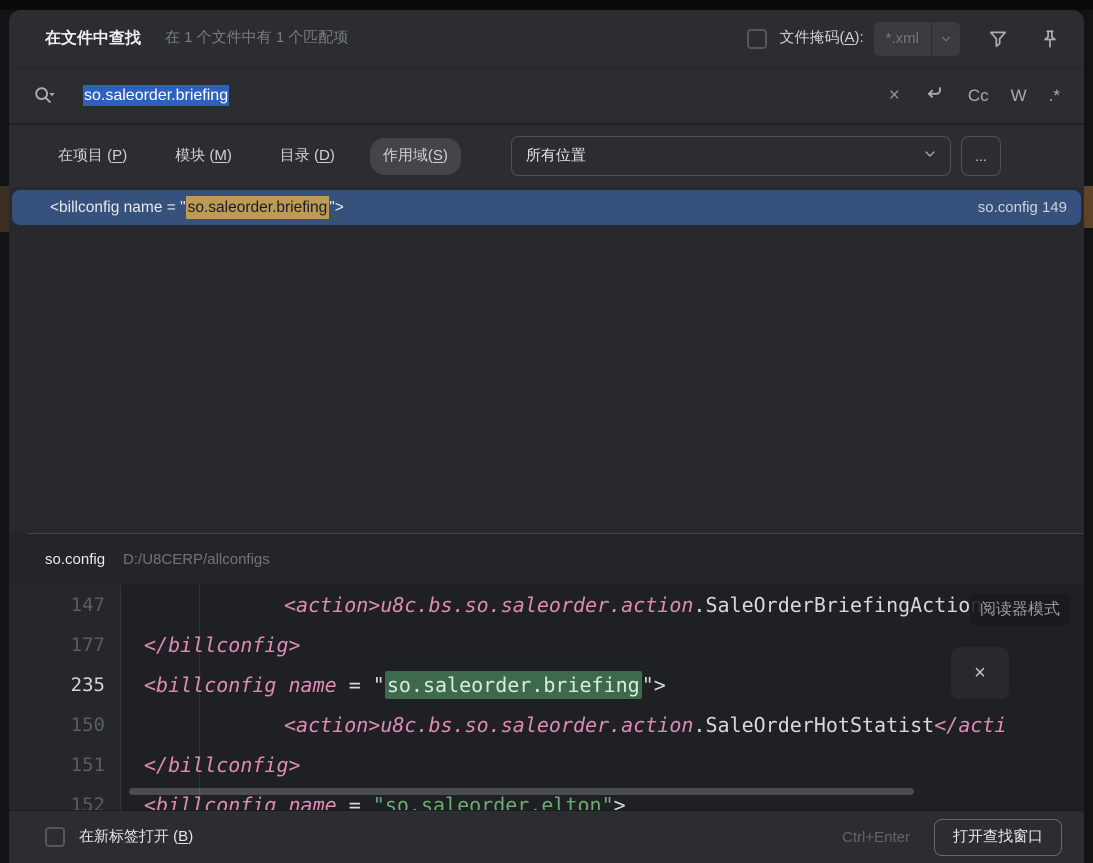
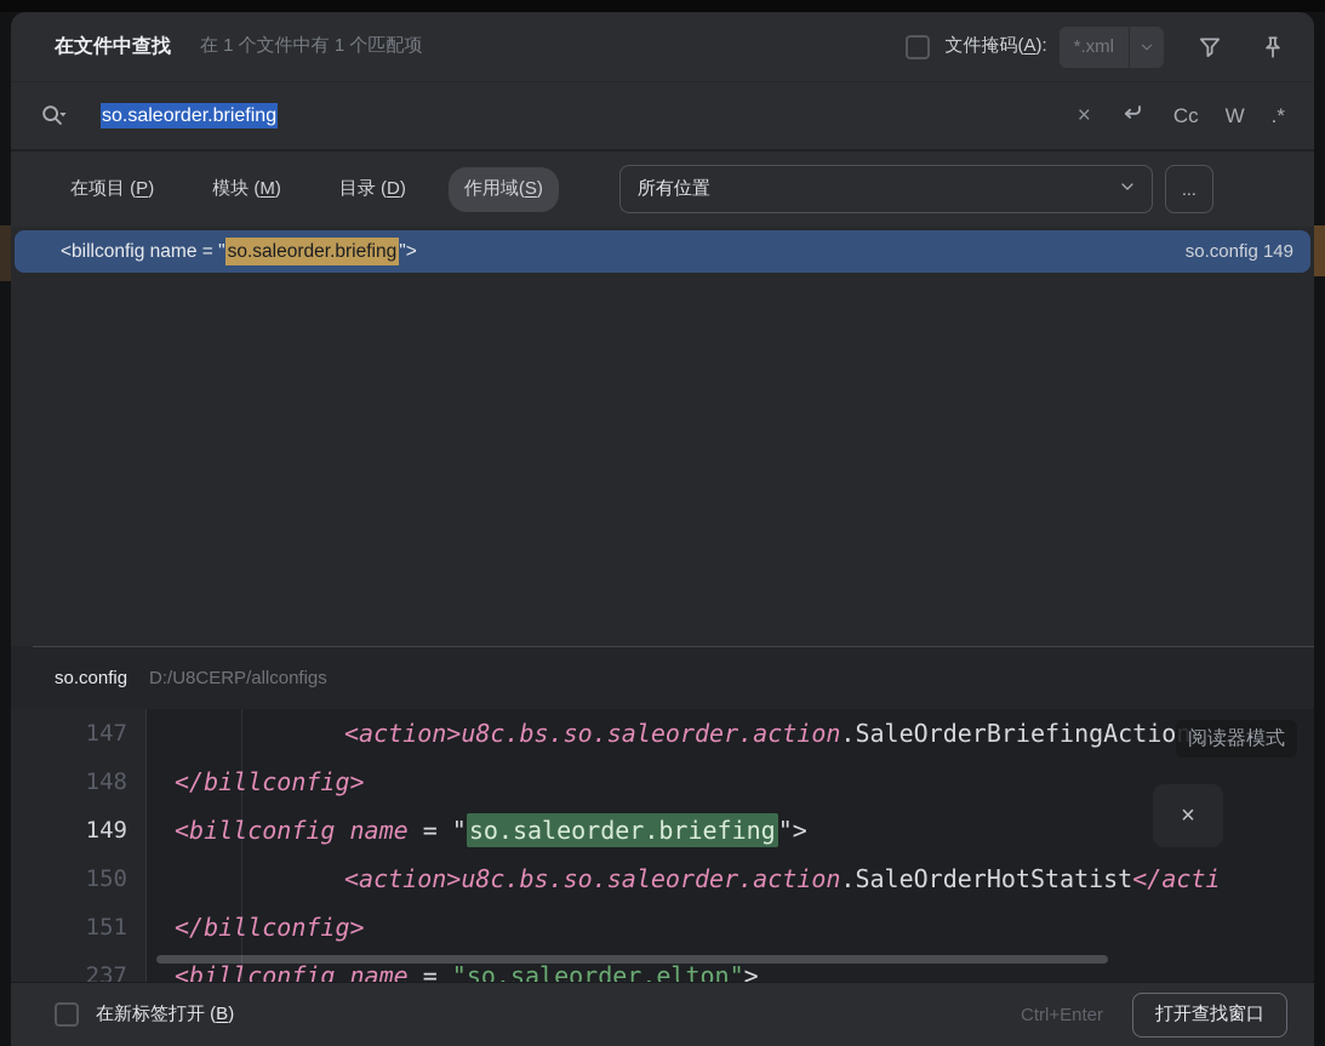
  在文件中查找
  在 1 个文件中有 1 个匹配项
  文件掩码(A):
  *.xml
  so.saleorder.briefing
  ×
  Cc
  W
  .*
  在项目 (P)
  模块 (M)
  目录 (D)
  作用域(S)
  所有位置
  ...
  <billconfig name = "so.saleorder.briefing">
  so.config 149
  so.config
  D:/U8CERP/allconfigs
  147
  <action>u8c.bs.so.saleorder.action.SaleOrderBriefingAction
- 177
+ 148
  </billconfig>
- 235
+ 149
  <billconfig name = "so.saleorder.briefing">
  150
  <action>u8c.bs.so.saleorder.action.SaleOrderHotStatist</acti
  151
  </billconfig>
- 152
+ 237
  <billconfig name = "so.saleorder.elton">
  阅读器模式
  ×
  在新标签打开 (B)
  Ctrl+Enter
  打开查找窗口
